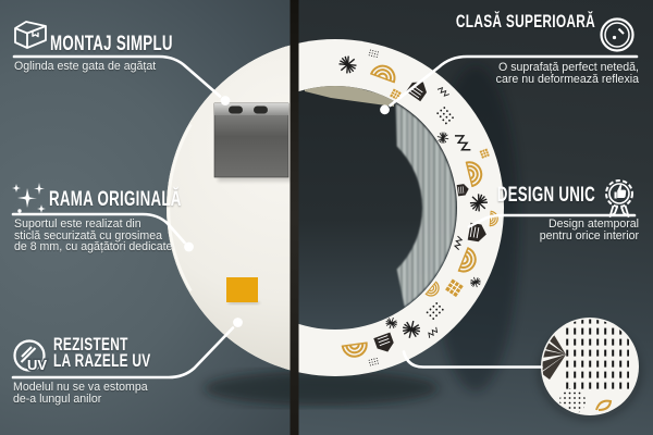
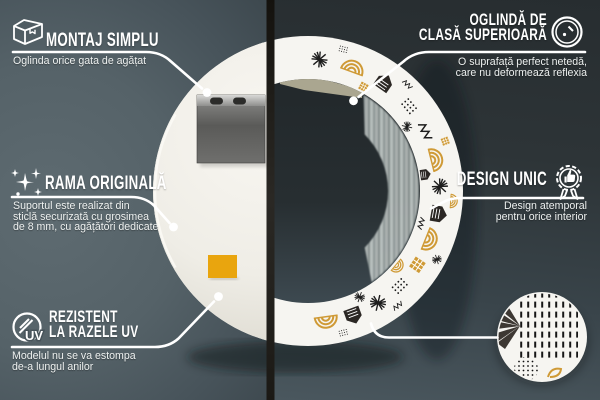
  MONTAJ SIMPLU
- Oglinda este gata de agățat
+ Oglinda orice gata de agățat
+ OGLINDĂ DE
  CLASĂ SUPERIOARĂ
  O suprafață perfect netedă,
  care nu deformează reflexia
  RAMA ORIGINALĂ
  Suportul este realizat din
  sticlă securizată cu grosimea
  de 8 mm, cu agățători dedicate
  DESIGN UNIC
  Design atemporal
  pentru orice interior
  UV
  REZISTENT
  LA RAZELE UV
  Modelul nu se va estompa
  de-a lungul anilor
